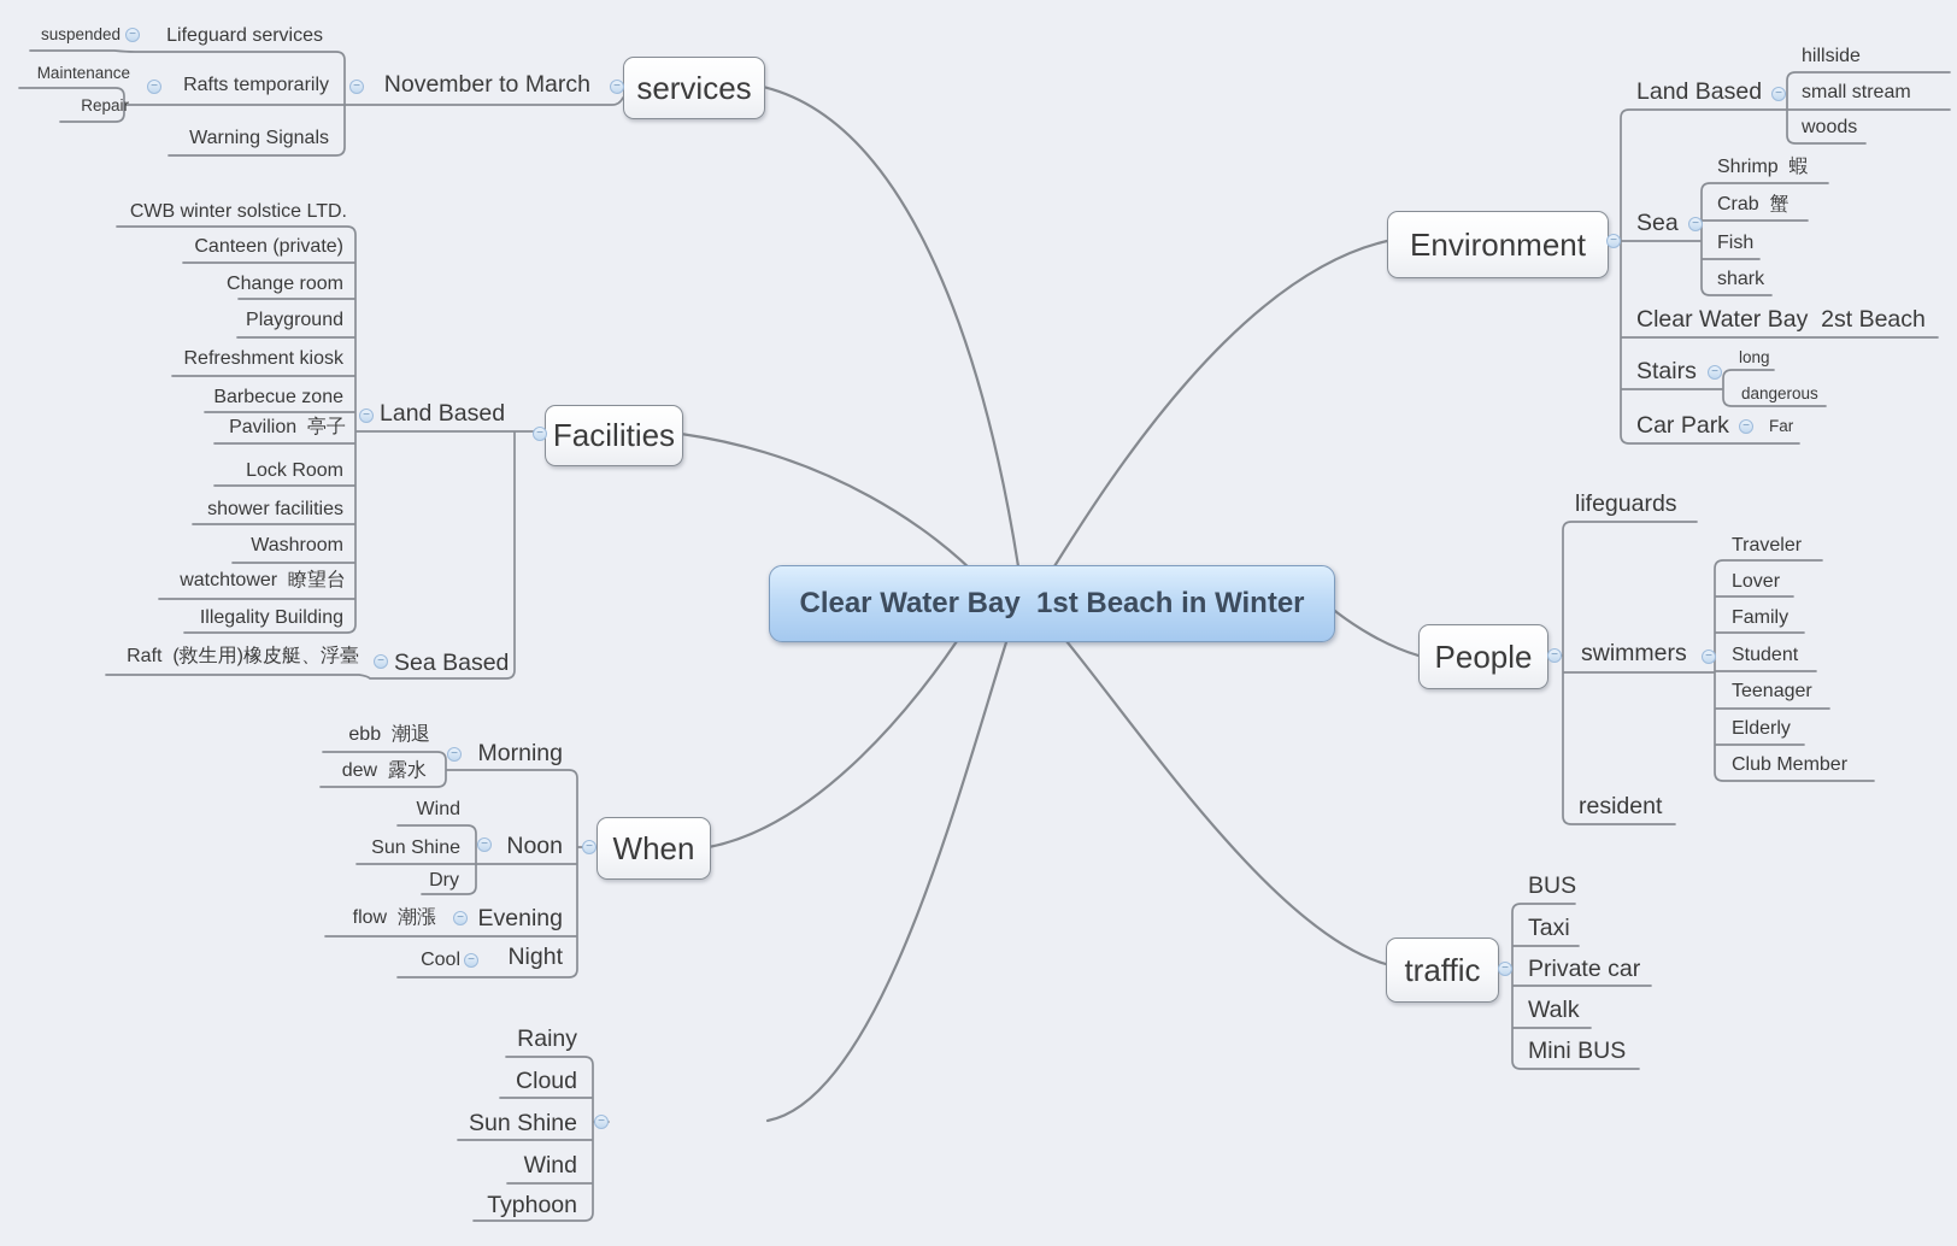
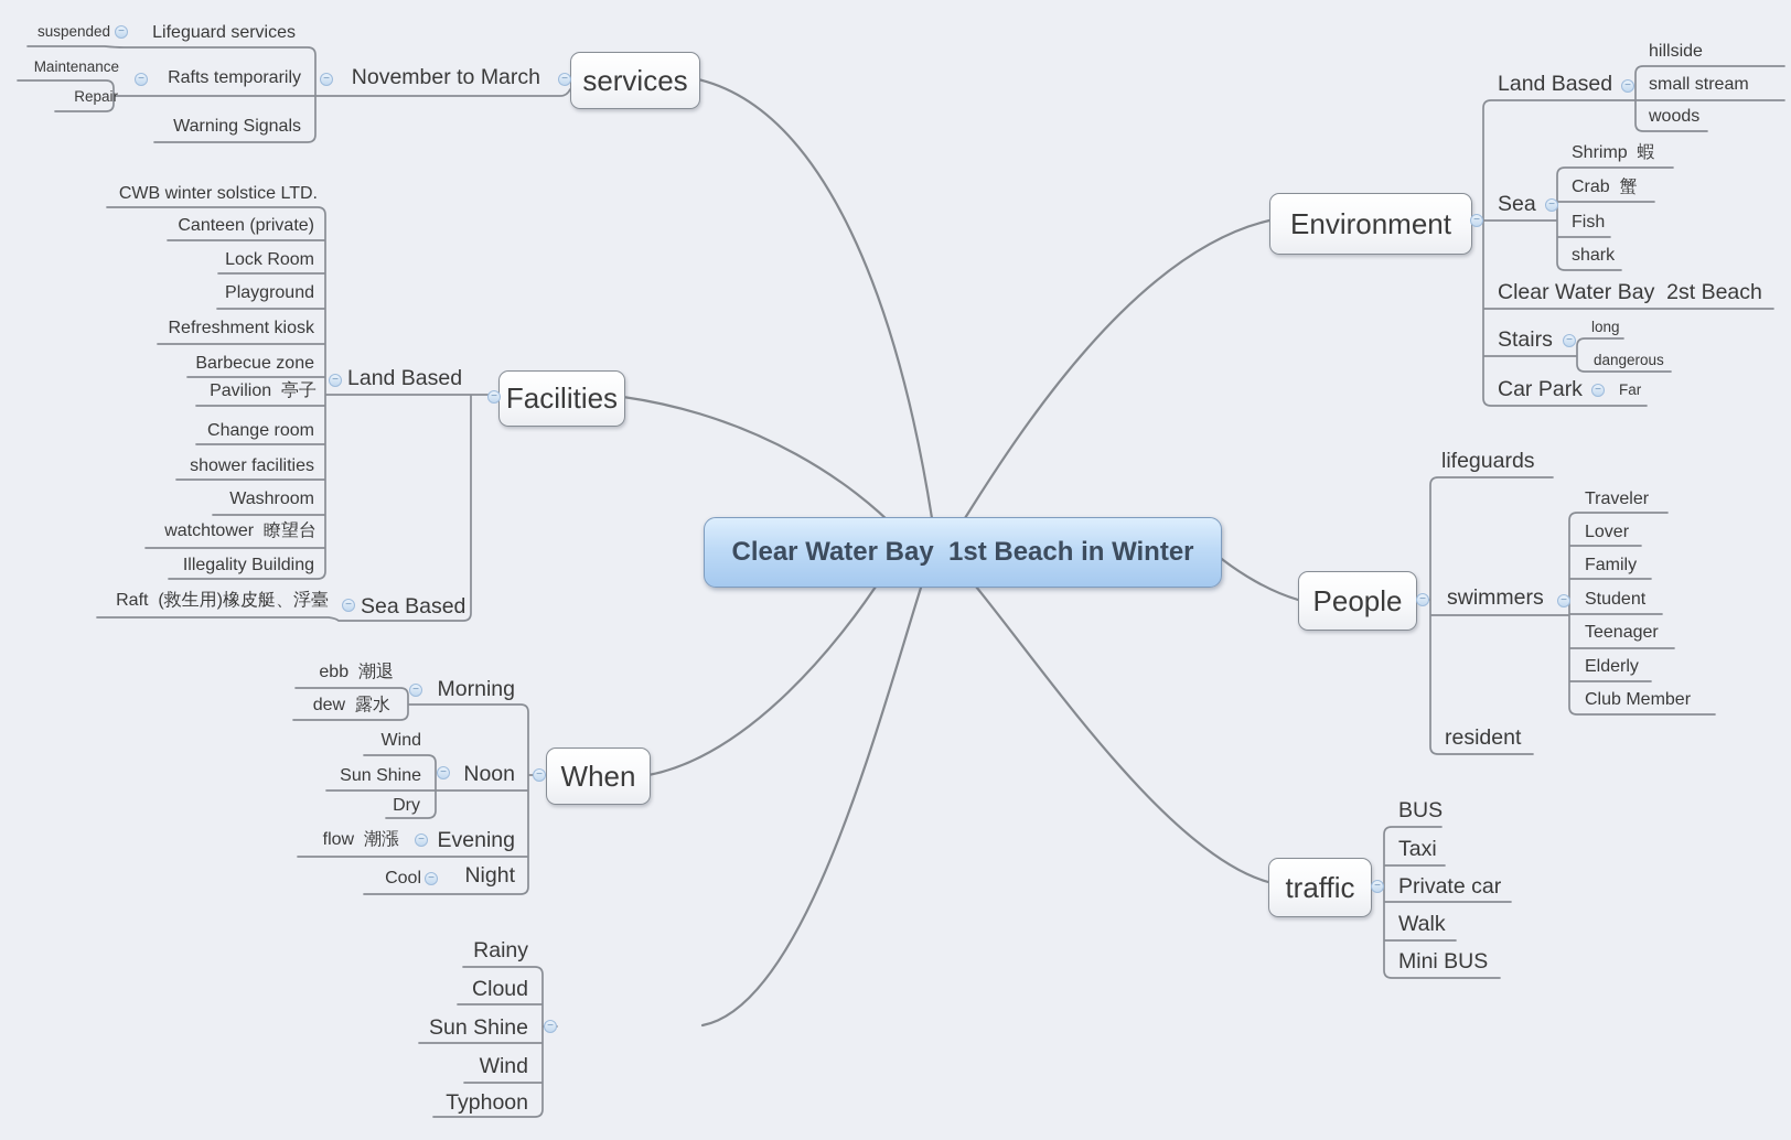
  Clear Water Bay 1st Beach in Winter
  services
  Facilities
  When
  Environment
  People
  traffic
  November to March
  Lifeguard services
  suspended
  Rafts temporarily
  Maintenance
  Repair
  Warning Signals
  Land Based
  CWB winter solstice LTD.
  Canteen (private)
- Change room
+ Lock Room
  Playground
  Refreshment kiosk
  Barbecue zone
  Pavilion 亭子
- Lock Room
+ Change room
  shower facilities
  Washroom
  watchtower 瞭望台
  Illegality Building
  Sea Based
  Raft (救生用)橡皮艇、浮臺
  Morning
  ebb 潮退
  dew 露水
  Noon
  Wind
  Sun Shine
  Dry
  Evening
  flow 潮漲
  Night
  Cool
  Rainy
  Cloud
  Sun Shine
  Wind
  Typhoon
  Land Based
  hillside
  small stream
  woods
  Sea
  Shrimp 蝦
  Crab 蟹
  Fish
  shark
  Clear Water Bay 2st Beach
  Stairs
  long
  dangerous
  Car Park
  Far
  lifeguards
  swimmers
  Traveler
  Lover
  Family
  Student
  Teenager
  Elderly
  Club Member
  resident
  BUS
  Taxi
  Private car
  Walk
  Mini BUS
  −
  −
  −
  −
  −
  −
  −
  −
  −
  −
  −
  −
  −
  −
  −
  −
  −
  −
  −
  −
  −
